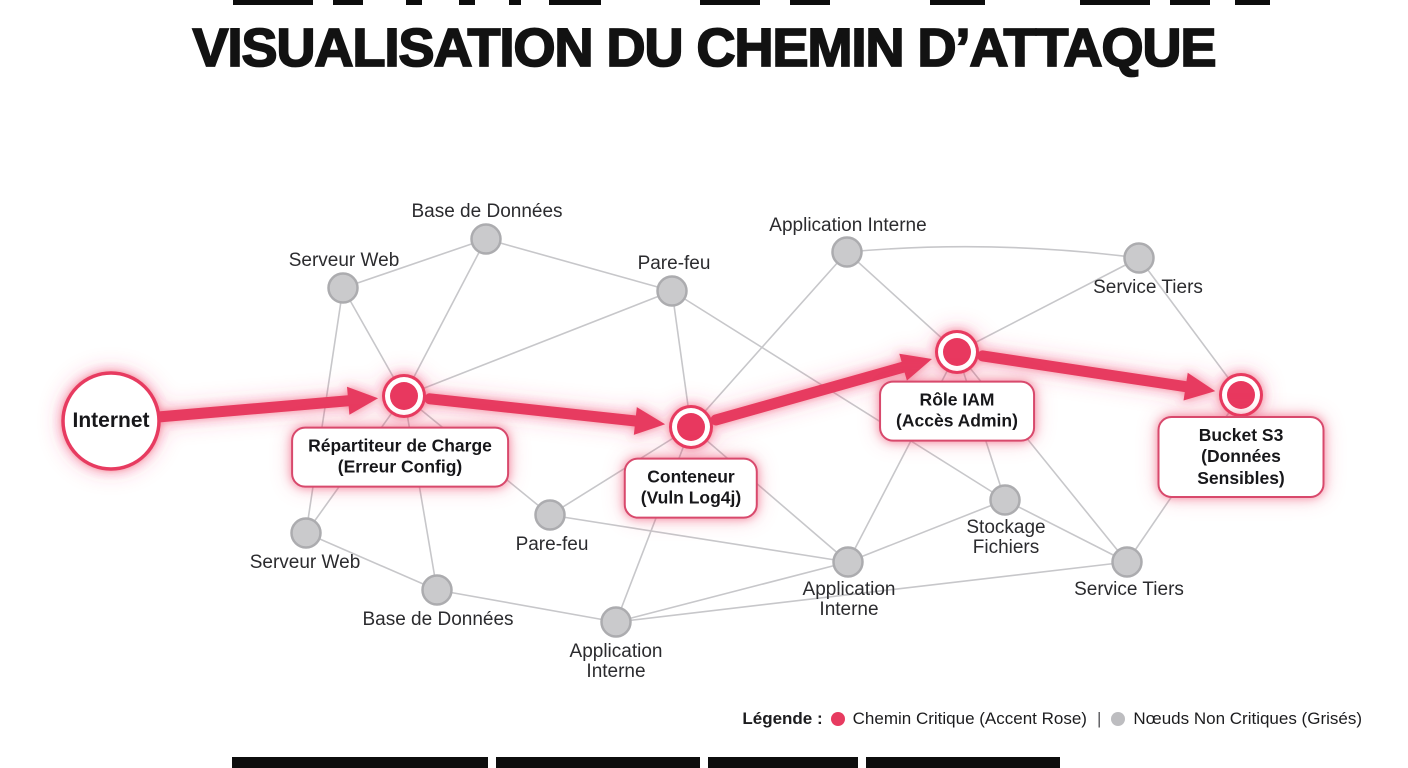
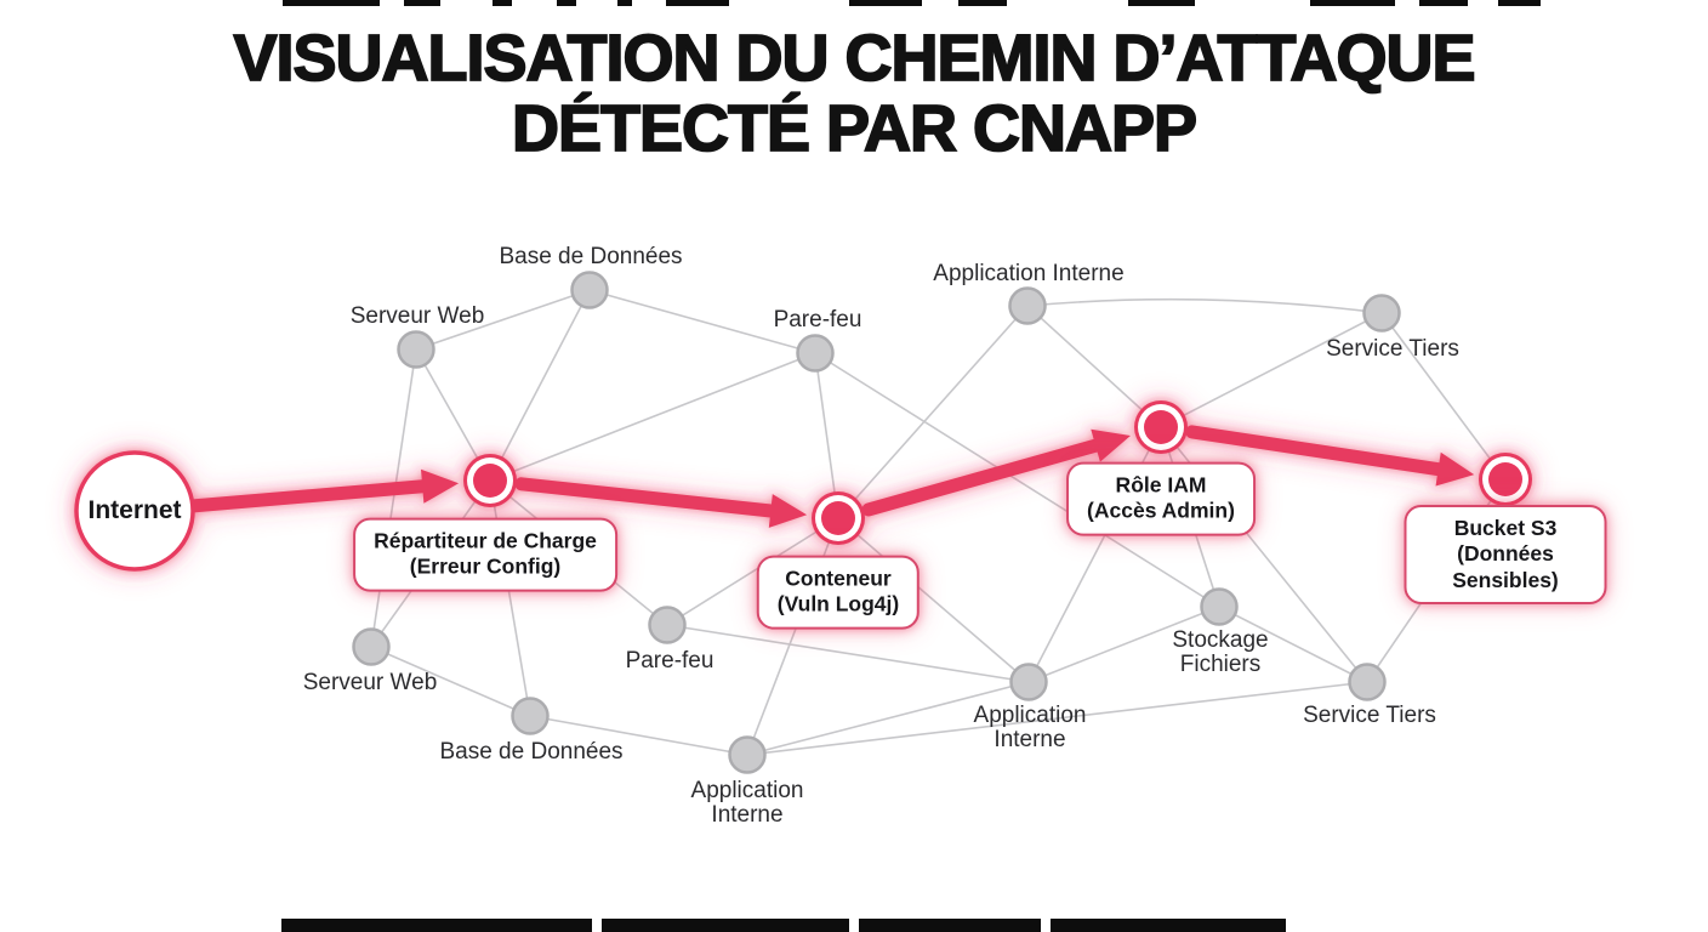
  VISUALISATION DU CHEMIN D’ATTAQUE
+ DÉTECTÉ PAR CNAPP
  Internet
  Répartiteur de Charge
  (Erreur Config)
  Conteneur
  (Vuln Log4j)
  Rôle IAM
  (Accès Admin)
  Bucket S3
  (Données Sensibles)
  Serveur Web
  Base de Données
  Pare-feu
  Application Interne
  Service Tiers
  Serveur Web
  Pare-feu
  Base de Données
  Application
  Interne
  Application
  Interne
  Stockage
  Fichiers
  Service Tiers
- Légende :
- Chemin Critique (Accent Rose)
- |
- Nœuds Non Critiques (Grisés)
